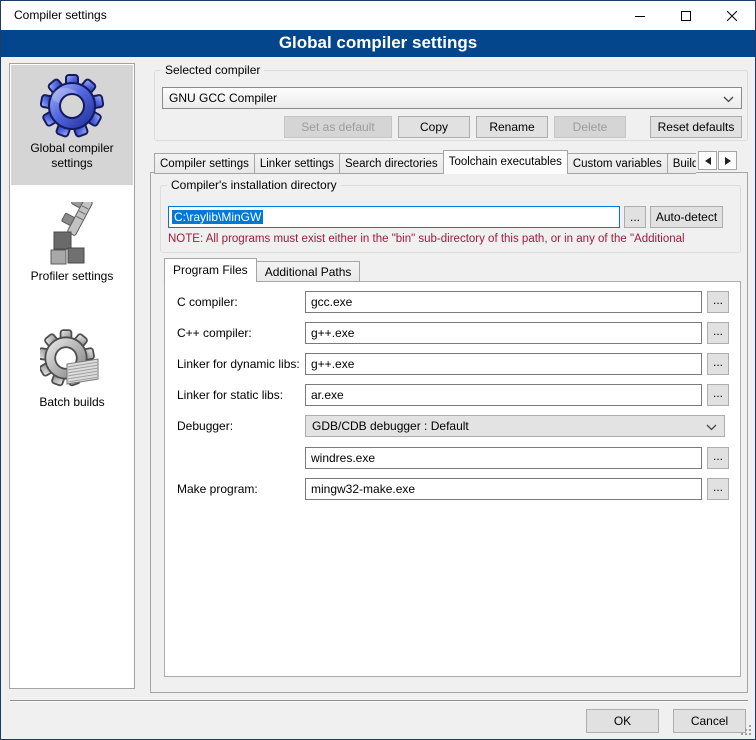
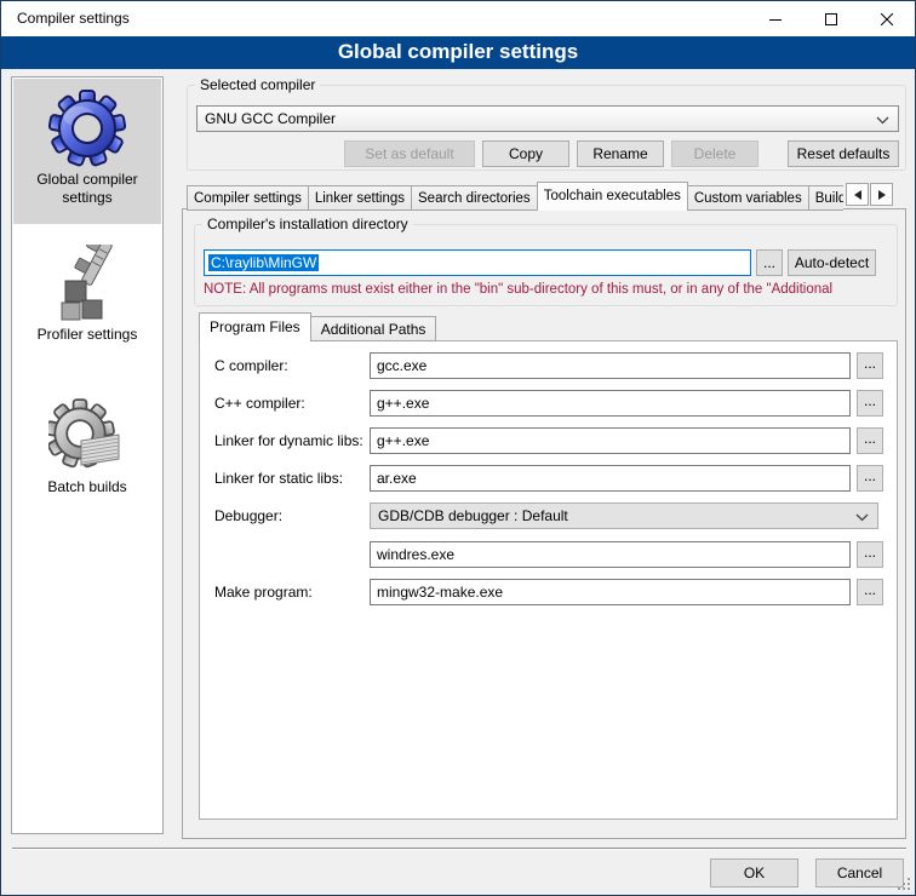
  Compiler settings
  Global compiler settings
  Global compiler settings
  Profiler settings
  Batch builds
  Selected compiler
  GNU GCC Compiler
  Set as default
  Copy
  Rename
  Delete
  Reset defaults
  Compiler settings
  Linker settings
  Search directories
  Toolchain executables
  Custom variables
  Compiler's installation directory
  C:\raylib\MinGW
  ...
  Auto-detect
- NOTE: All programs must exist either in the "bin" sub-directory of this path, or in any of the "Additional
+ NOTE: All programs must exist either in the "bin" sub-directory of this must, or in any of the "Additional
  Program Files
  Additional Paths
  C compiler:
  gcc.exe
  ...
  C++ compiler:
  g++.exe
  ...
  Linker for dynamic libs:
  g++.exe
  ...
  Linker for static libs:
  ar.exe
  ...
  Debugger:
  GDB/CDB debugger : Default
  windres.exe
  ...
  Make program:
  mingw32-make.exe
  ...
  OK
  Cancel
